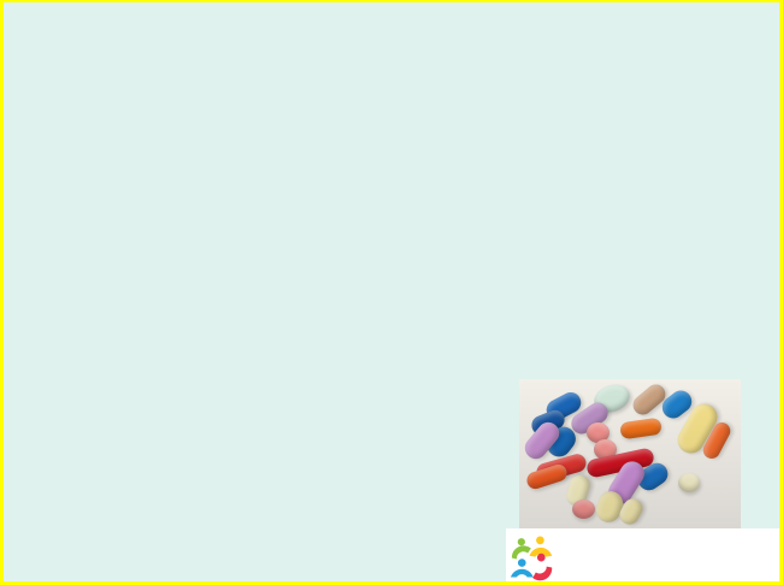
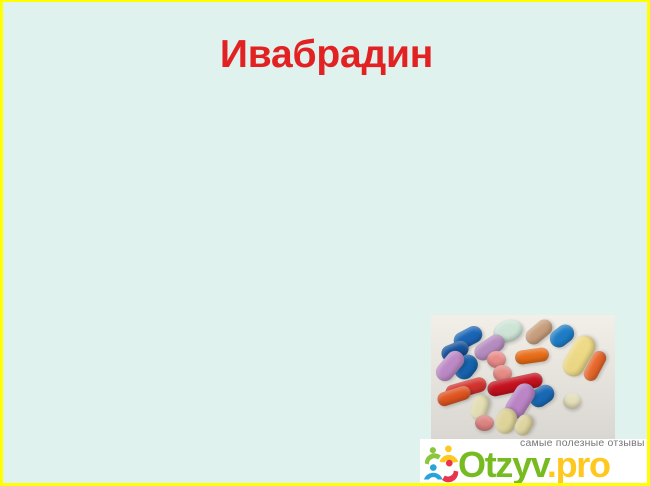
+ Ивабрадин
+ самые полезные отзывы
+ Otzyv.pro
